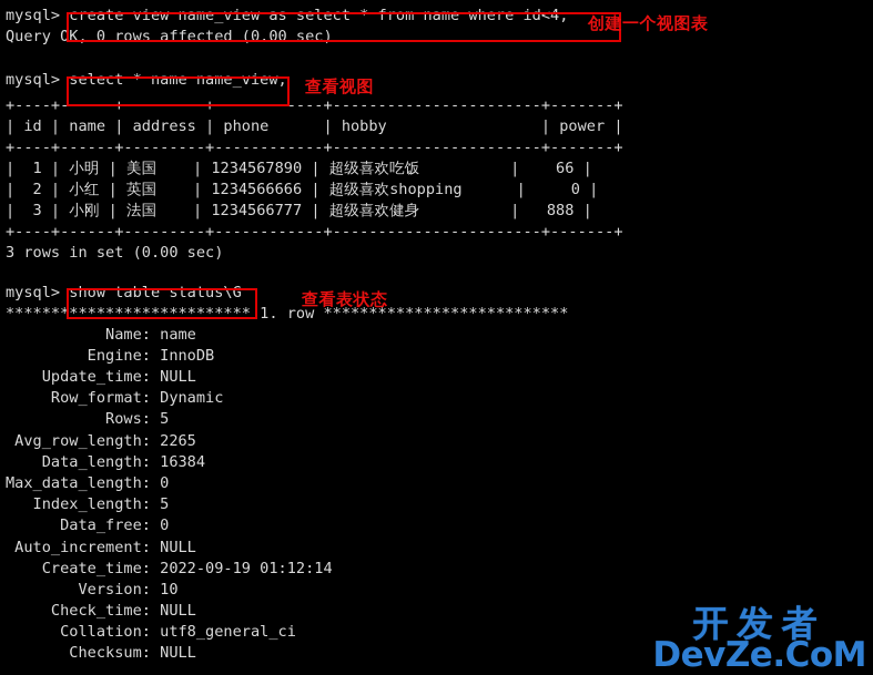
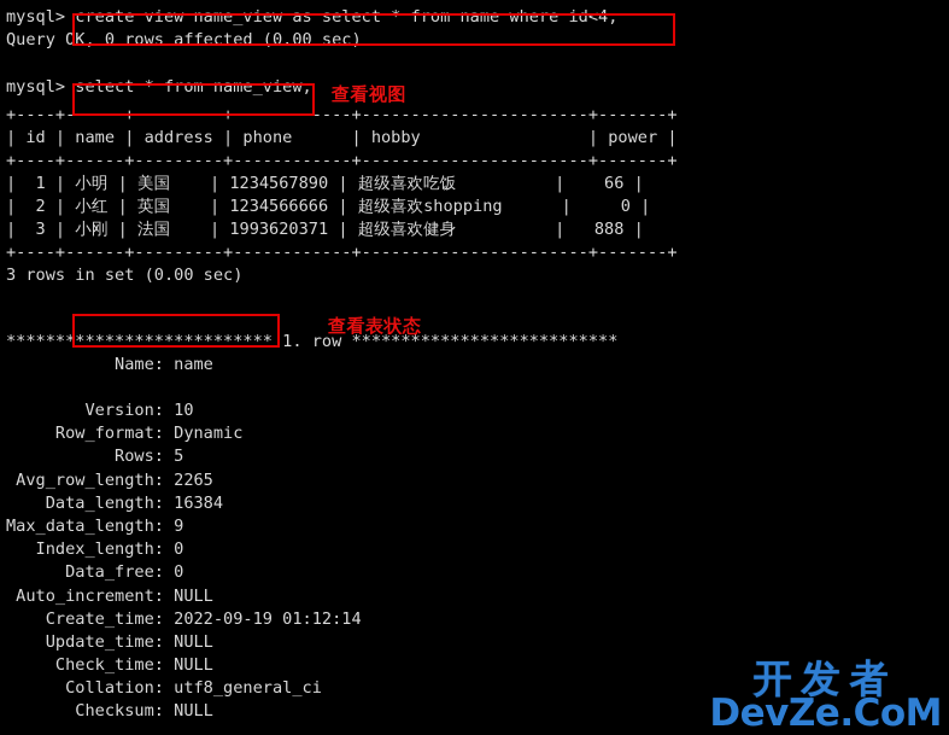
  mysql> create view name_view as select * from name where id<4;
  Query OK, 0 rows affected (0.00 sec)
- mysql> select * name name_view;
+ mysql> select * from name_view;
  +----+------+---------+------------+-----------------------+-------+
  | id | name | address | phone | hobby | power |
  +----+------+---------+------------+-----------------------+-------+
  | 1 | 小明 | 美国 | 1234567890 | 超级喜欢吃饭 | 66 |
  | 2 | 小红 | 英国 | 1234566666 | 超级喜欢shopping | 0 |
- | 3 | 小刚 | 法国 | 1234566777 | 超级喜欢健身 | 888 |
+ | 3 | 小刚 | 法国 | 1993620371 | 超级喜欢健身 | 888 |
  +----+------+---------+------------+-----------------------+-------+
  3 rows in set (0.00 sec)
- mysql> show table status\G
  *************************** 1. row ***************************
  Name: name
- Engine: InnoDB
- Update_time: NULL
+ Version: 10
  Row_format: Dynamic
  Rows: 5
  Avg_row_length: 2265
  Data_length: 16384
- Max_data_length: 0
+ Max_data_length: 9
- Index_length: 5
+ Index_length: 0
  Data_free: 0
  Auto_increment: NULL
  Create_time: 2022-09-19 01:12:14
- Version: 10
+ Update_time: NULL
  Check_time: NULL
  Collation: utf8_general_ci
  Checksum: NULL
- 创建一个视图表
  查看视图
  查看表状态
  开发者
  DevZe.CoM
